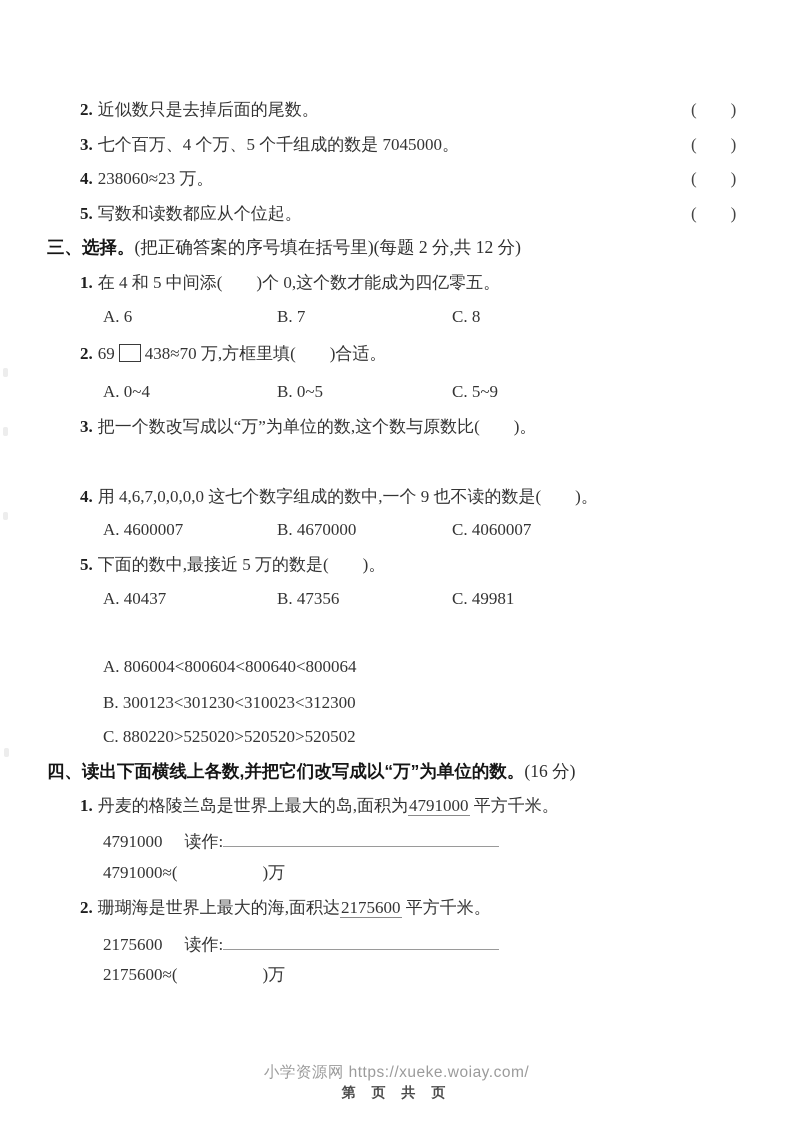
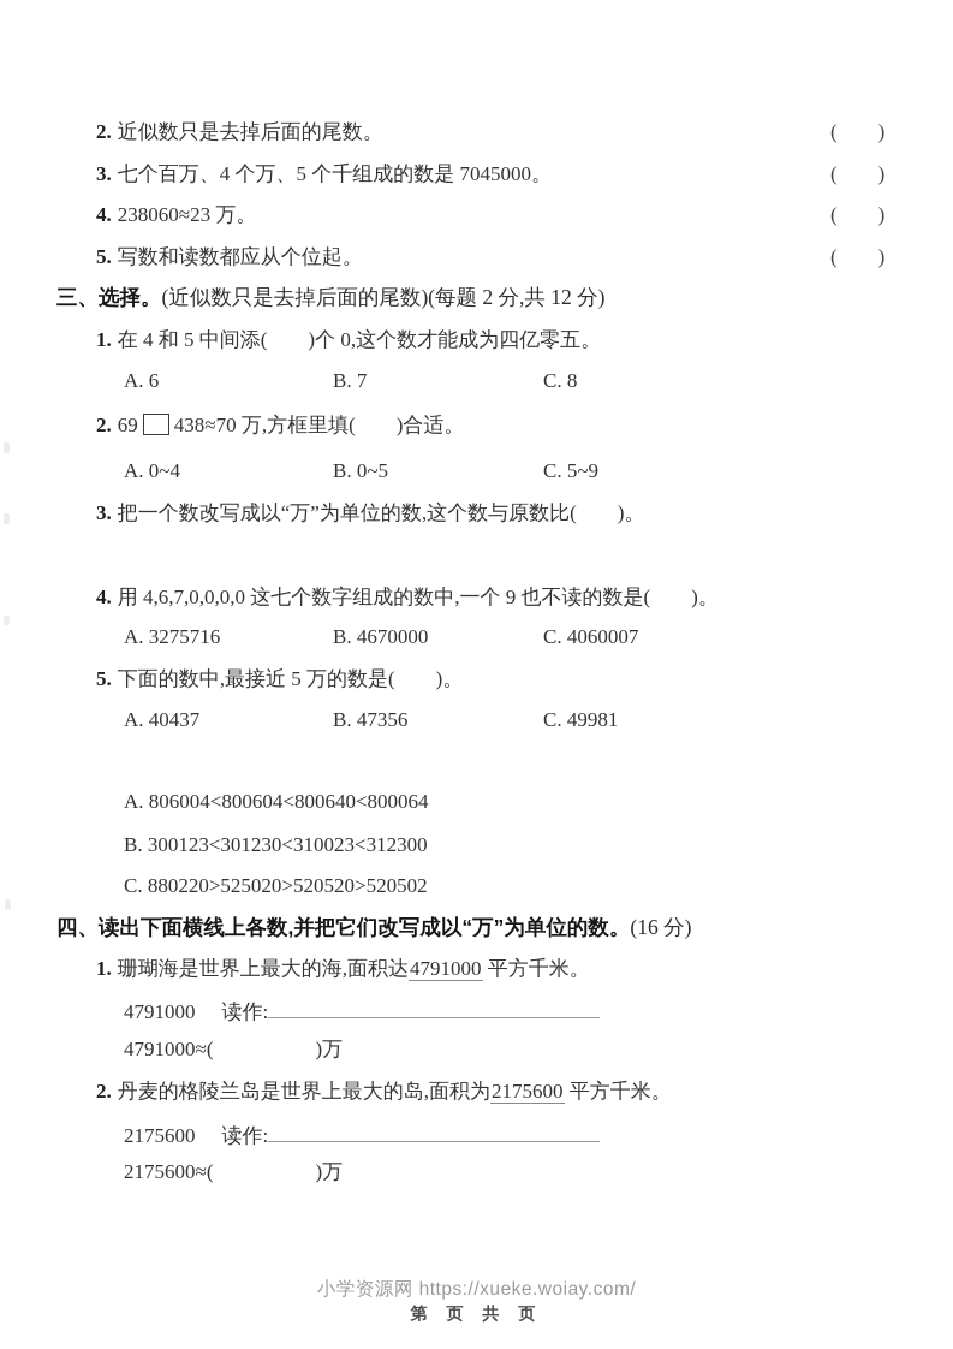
  2. 近似数只是去掉后面的尾数。
  ( )
  3. 七个百万、4 个万、5 个千组成的数是 7045000。
  ( )
  4. 238060≈23 万。
  ( )
  5. 写数和读数都应从个位起。
  ( )
- 三、选择。(把正确答案的序号填在括号里)(每题 2 分,共 12 分)
+ 三、选择。(近似数只是去掉后面的尾数)(每题 2 分,共 12 分)
  1. 在 4 和 5 中间添( )个 0,这个数才能成为四亿零五。
  A. 6 B. 7 C. 8
  2. 69 438≈70 万,方框里填( )合适。
  A. 0~4 B. 0~5 C. 5~9
  3. 把一个数改写成以“万”为单位的数,这个数与原数比( )。
  4. 用 4,6,7,0,0,0,0 这七个数字组成的数中,一个 9 也不读的数是( )。
- A. 4600007 B. 4670000 C. 4060007
+ A. 3275716 B. 4670000 C. 4060007
  5. 下面的数中,最接近 5 万的数是( )。
  A. 40437 B. 47356 C. 49981
  A. 806004<800604<800640<800064
  B. 300123<301230<310023<312300
  C. 880220>525020>520520>520502
  四、读出下面横线上各数,并把它们改写成以“万”为单位的数。(16 分)
- 1. 丹麦的格陵兰岛是世界上最大的岛,面积为4791000 平方千米。
+ 1. 珊瑚海是世界上最大的海,面积达4791000 平方千米。
  4791000 读作:
  4791000≈( )万
- 2. 珊瑚海是世界上最大的海,面积达2175600 平方千米。
+ 2. 丹麦的格陵兰岛是世界上最大的岛,面积为2175600 平方千米。
  2175600 读作:
  2175600≈( )万
  小学资源网 https://xueke.woiay.com/
  第 页 共 页
